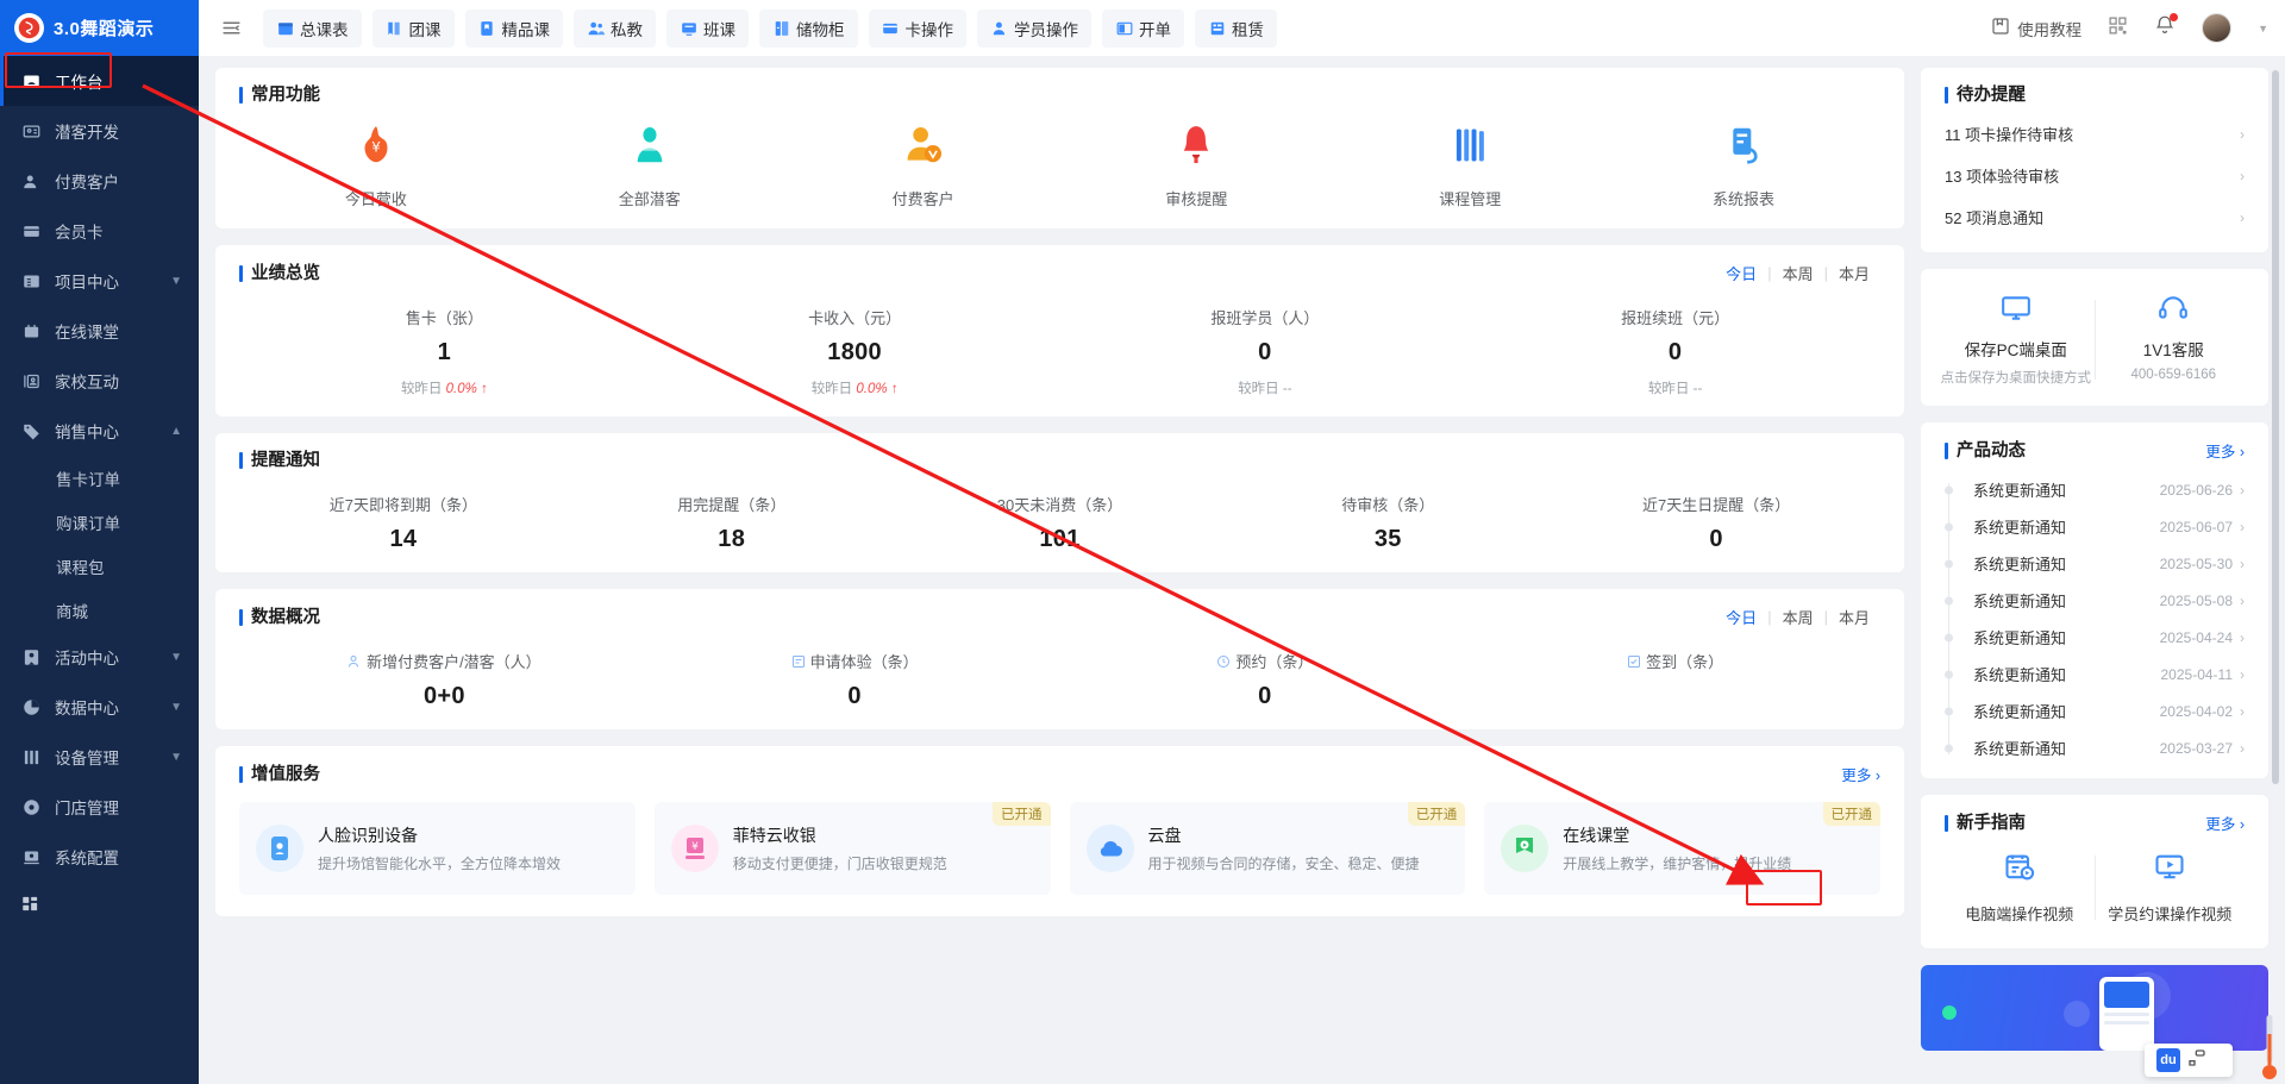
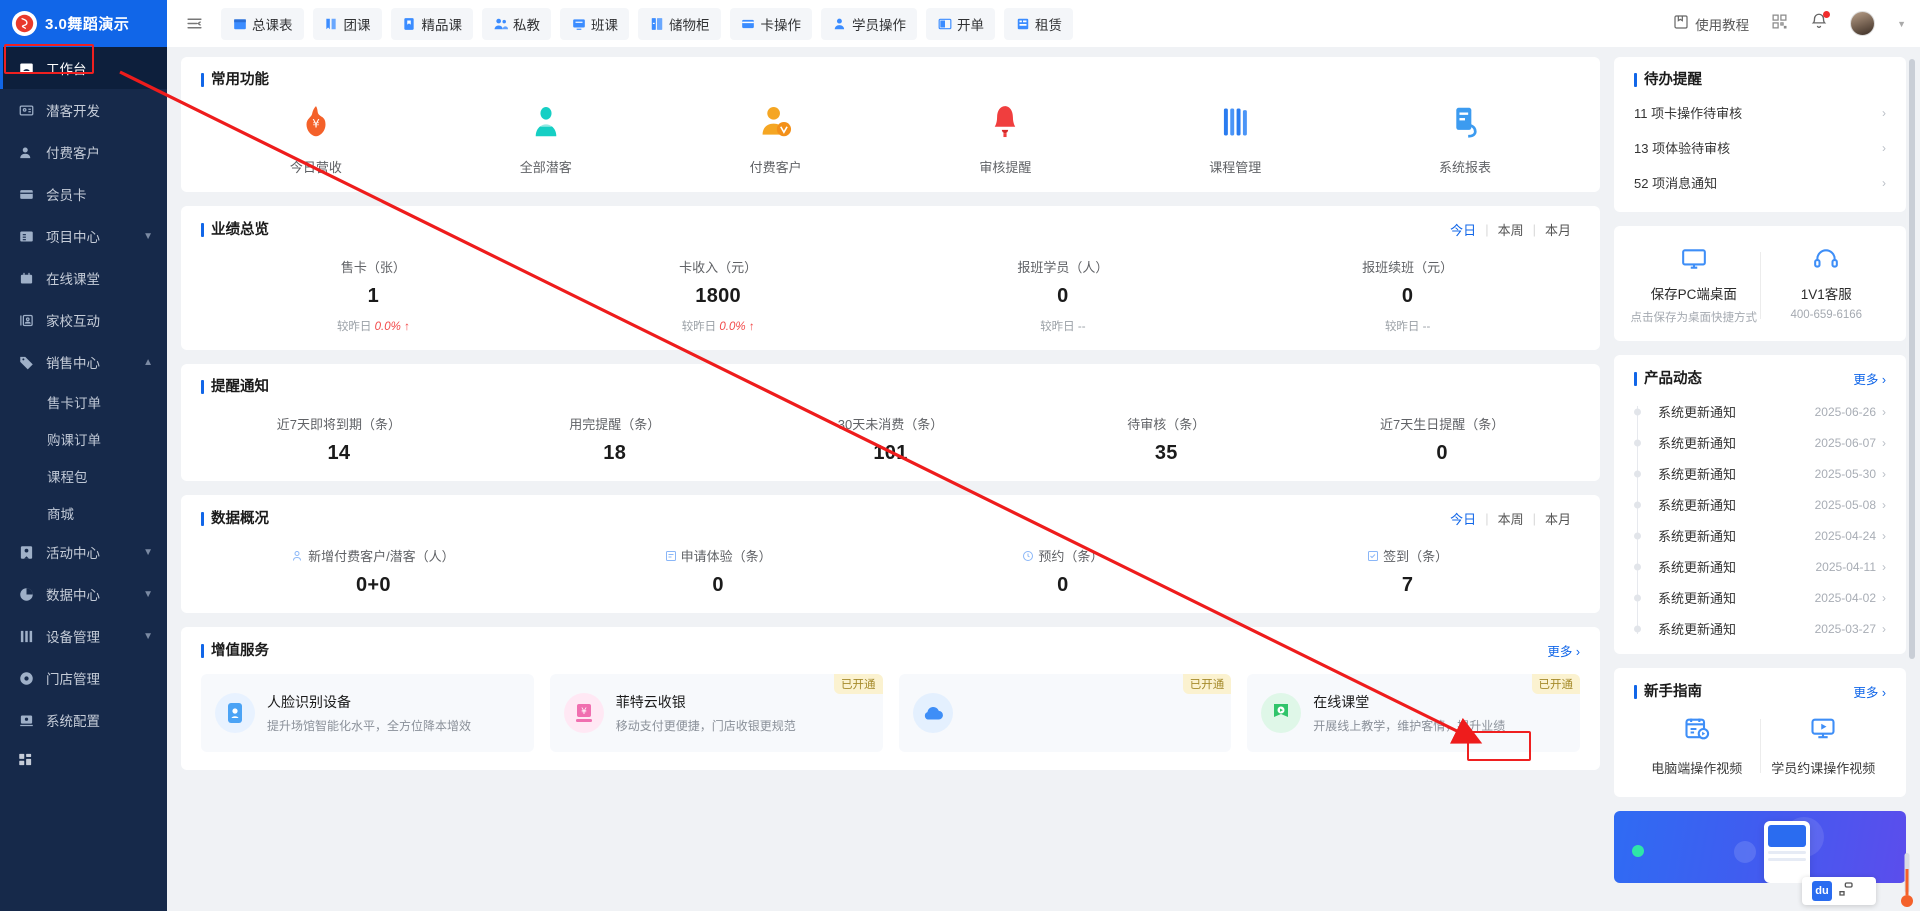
  3.0舞蹈演示
  工作台
  潜客开发
  付费客户
  会员卡
  项目中心
  ▼
  在线课堂
  家校互动
  销售中心
  ▲
  售卡订单
  购课订单
  课程包
  商城
  活动中心
  ▼
  数据中心
  ▼
  设备管理
  ▼
  门店管理
  系统配置
  总课表
  团课
  精品课
  私教
  班课
  储物柜
  卡操作
  学员操作
  开单
  租赁
  使用教程
  ▼
  常用功能
  ¥
  今日营收
  全部潜客
  付费客户
  审核提醒
  课程管理
  系统报表
  业绩总览
  今日
  本周
  |
  本月
  售卡（张）
  1
  较昨日 0.0% ↑
  卡收入（元）
  1800
  较昨日 0.0% ↑
  报班学员（人）
  0
  较昨日 --
  报班续班（元）
  0
  较昨日 --
  提醒通知
  近7天即将到期（条）
  14
  用完提醒（条）
  18
  30天未消费（条）
  待审核（条）
  35
  近7天生日提醒（条）
  0
  数据概况
  今日
  本周
  |
  本月
  新增付费客户/潜客（人）
  0+0
  申请体验（条）
  0
  预约（条）
  0
  签到（条）
+ 7
  增值服务
  更多 ›
  人脸识别设备
  提升场馆智能化水平，全方位降本增效
  ¥
  菲特云收银
  移动支付更便捷，门店收银更规范
  已开通
- 云盘
- 用于视频与合同的存储，安全、稳定、便捷
  已开通
  在线课堂
  开展线上教学，维护客情，提升业绩
  已开通
  待办提醒
  11 项卡操作待审核
  ›
  13 项体验待审核
  ›
  52 项消息通知
  ›
  保存PC端桌面
  点击保存为桌面快捷方式
  1V1客服
  400-659-6166
  产品动态
  更多 ›
  系统更新通知
  2025-06-26
  ›
  系统更新通知
  2025-06-07
  ›
  系统更新通知
  2025-05-30
  ›
  系统更新通知
  2025-05-08
  ›
  系统更新通知
  2025-04-24
  ›
  系统更新通知
  2025-04-11
  ›
  系统更新通知
  2025-04-02
  ›
  系统更新通知
  2025-03-27
  ›
  新手指南
  更多 ›
  电脑端操作视频
  学员约课操作视频
  du
